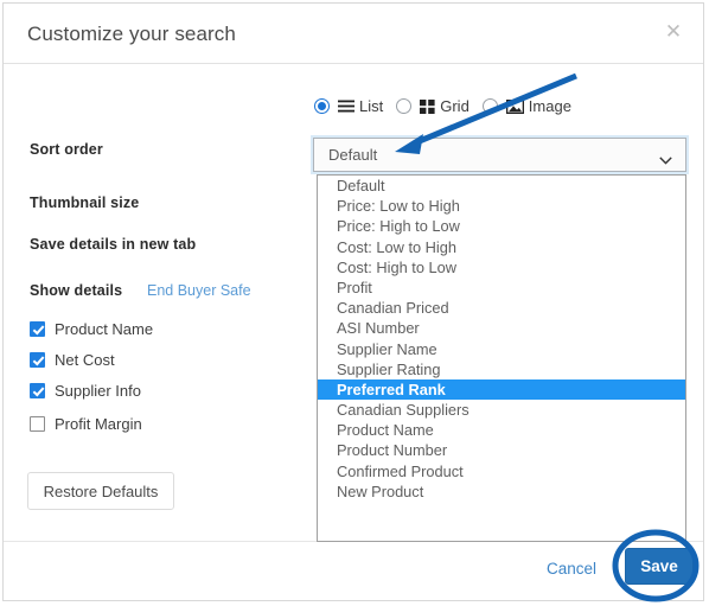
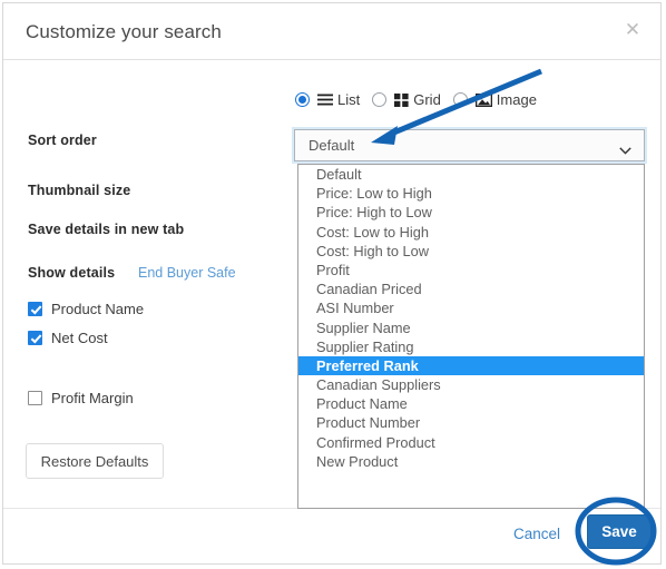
  Customize your search
  ✕
  Sort order
  Thumbnail size
  Save details in new tab
  Show details
  End Buyer Safe
  List
  Grid
  Image
  Default
  Default
  Price: Low to High
  Price: High to Low
  Cost: Low to High
  Cost: High to Low
  Profit
  Canadian Priced
  ASI Number
  Supplier Name
  Supplier Rating
  Preferred Rank
  Canadian Suppliers
  Product Name
  Product Number
  Confirmed Product
  New Product
  Product Name
  Net Cost
- Supplier Info
  Profit Margin
  Restore Defaults
  Cancel
  Save
